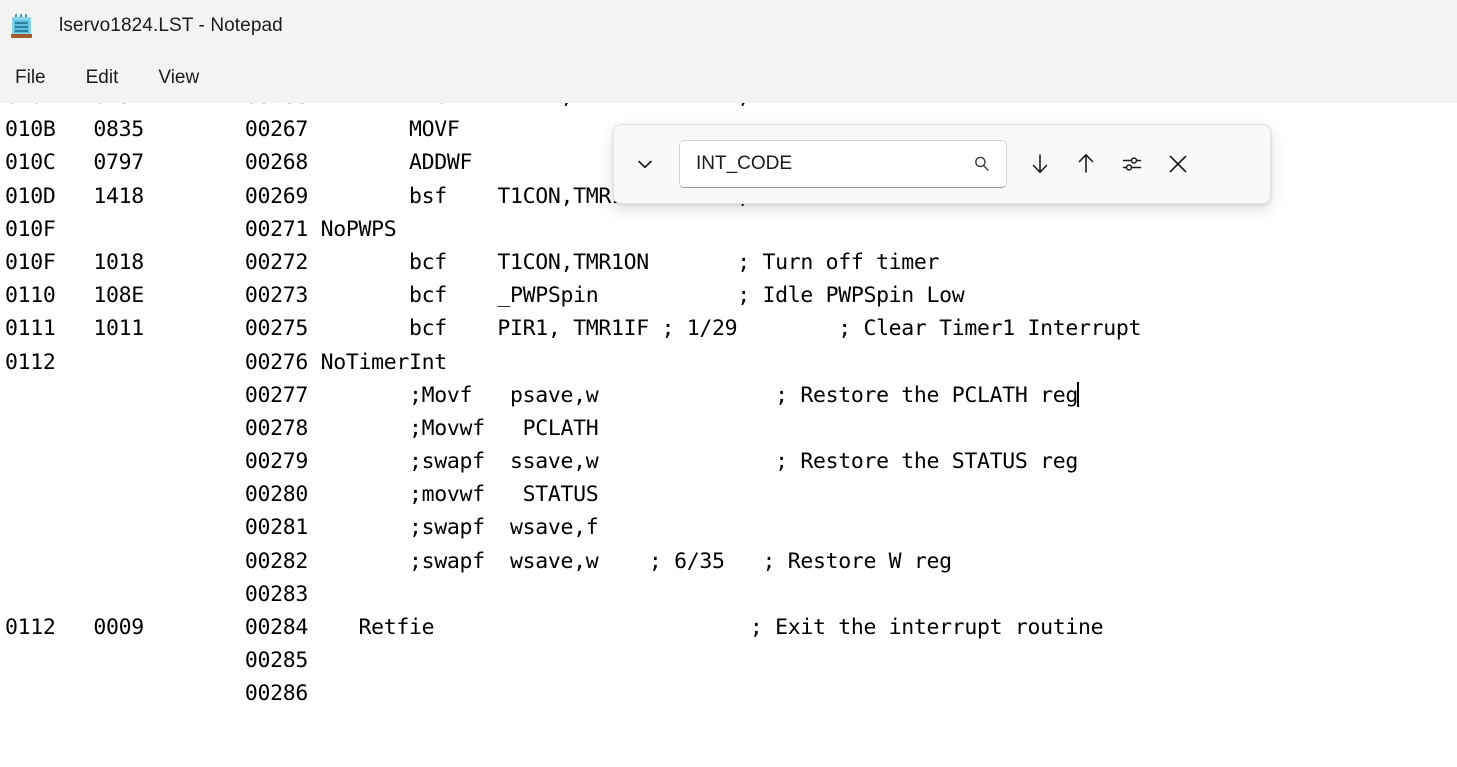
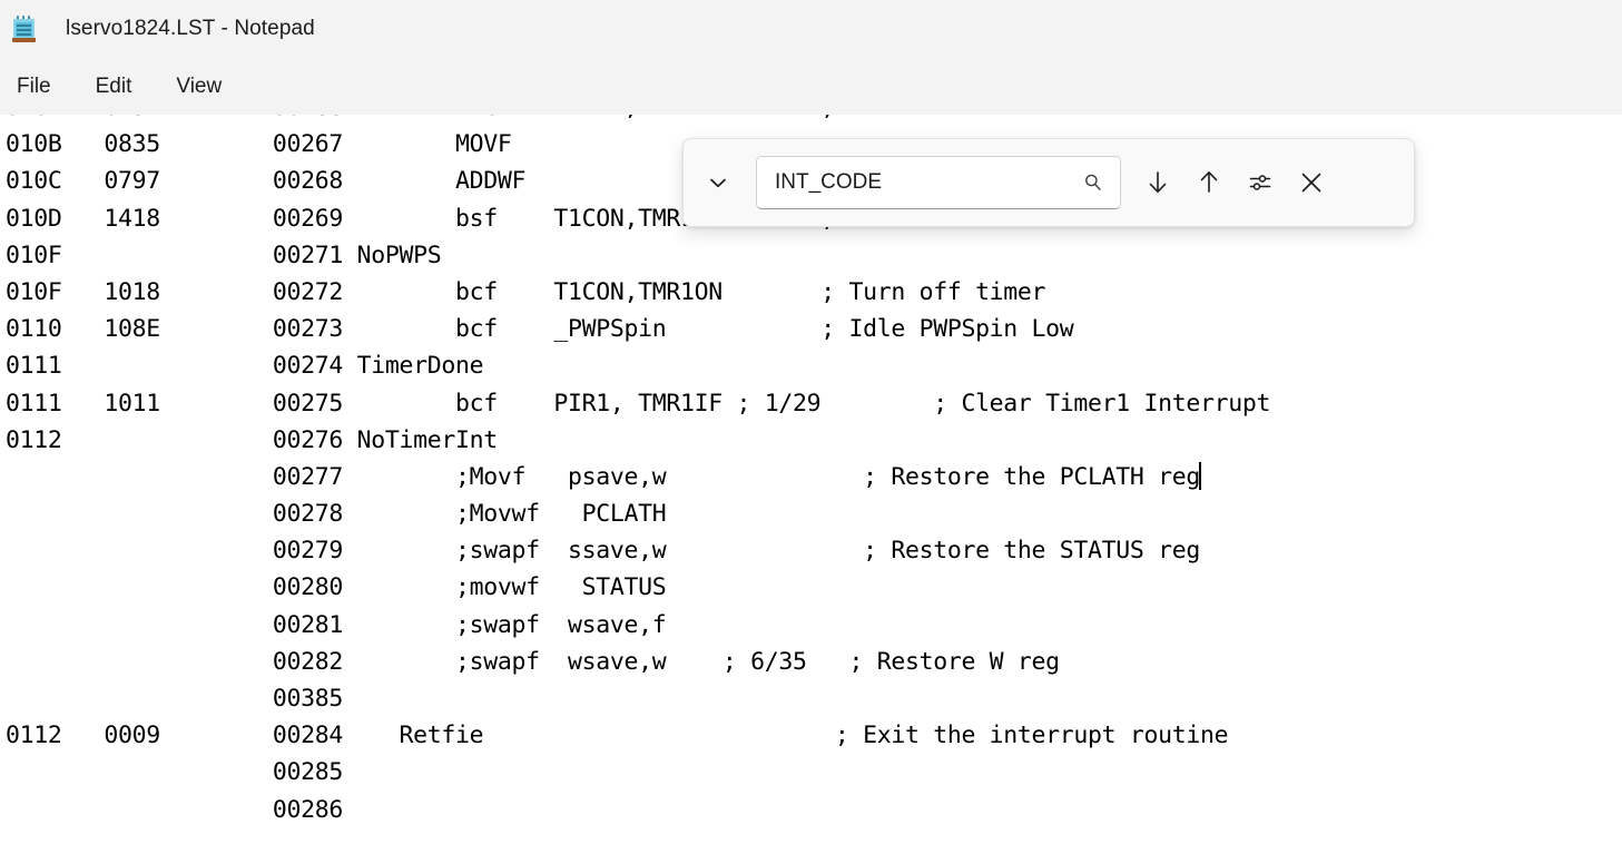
  lservo1824.LST - Notepad
  File
  Edit
  View
  010B 0835 00267 MOVF
  010C 0797 00268 ADDWF
  010F 00271 NoPWPS
  010F 1018 00272 bcf T1CON,TMR1ON ; Turn off timer
  0110 108E 00273 bcf _PWPSpin ; Idle PWPSpin Low
+ 0111 00274 TimerDone
  0111 1011 00275 bcf PIR1, TMR1IF ; 1/29 ; Clear Timer1 Interrupt
  0112 00276 NoTimerInt
  00277 ;Movf psave,w ; Restore the PCLATH reg
  00278 ;Movwf PCLATH
  00279 ;swapf ssave,w ; Restore the STATUS reg
  00280 ;movwf STATUS
  00281 ;swapf wsave,f
  00282 ;swapf wsave,w ; 6/35 ; Restore W reg
- 00283
+ 00385
  0112 0009 00284 Retfie ; Exit the interrupt routine
  00285
  00286
  INT_CODE
